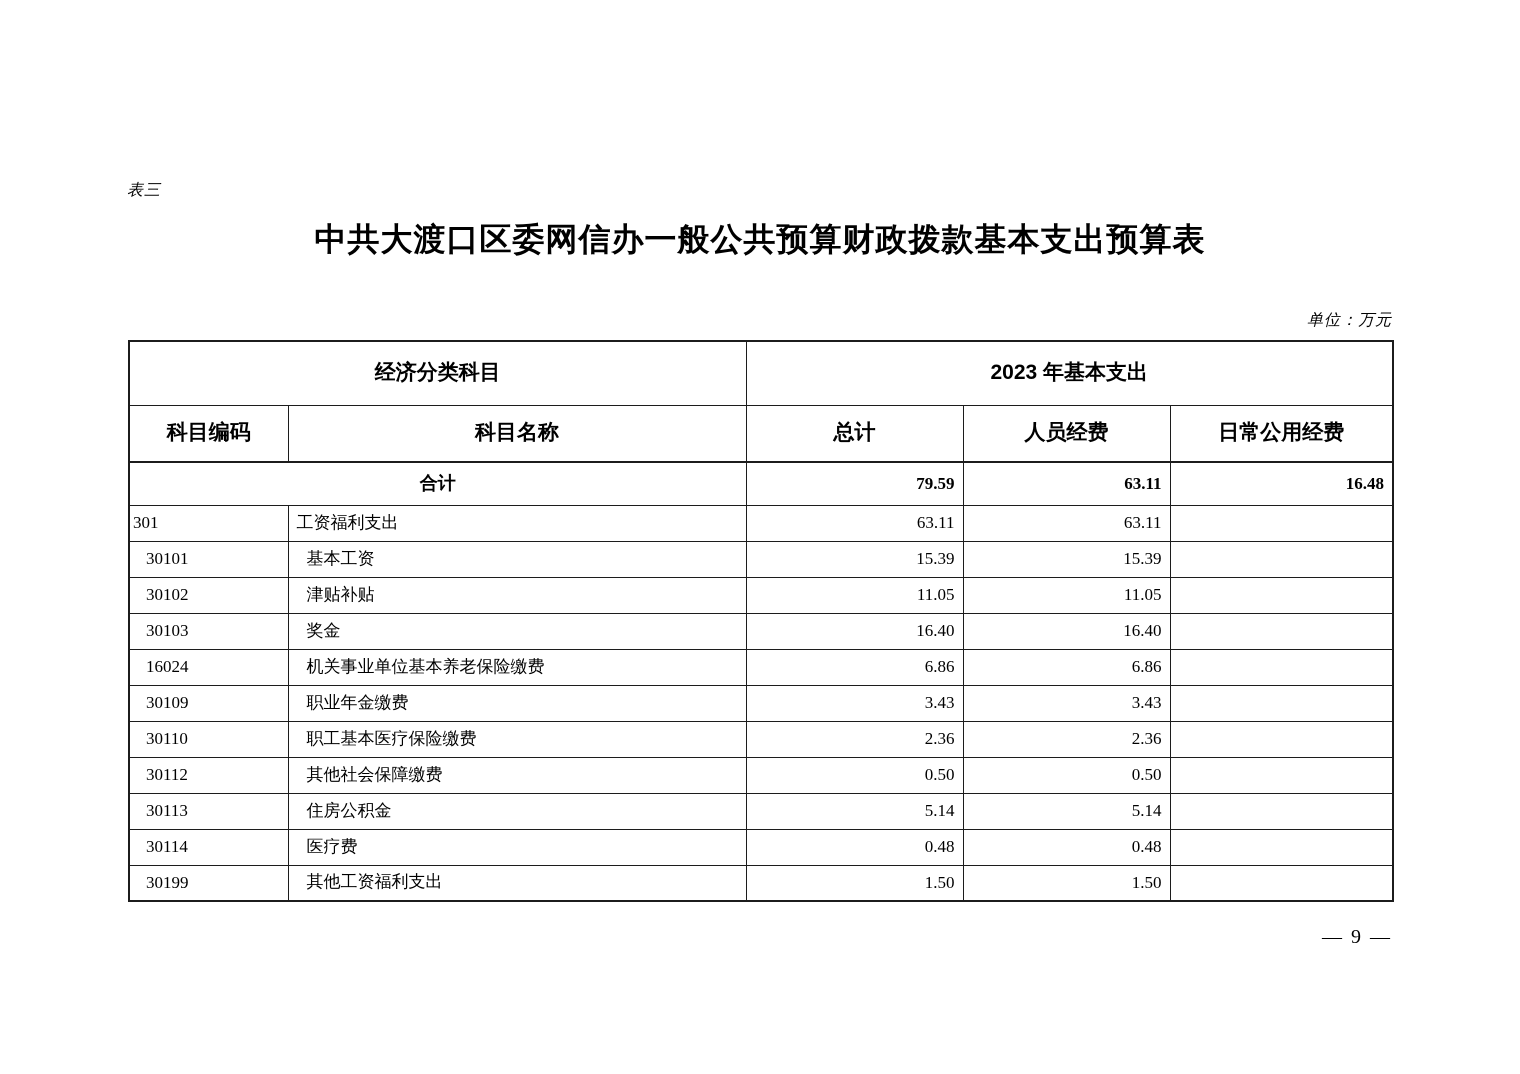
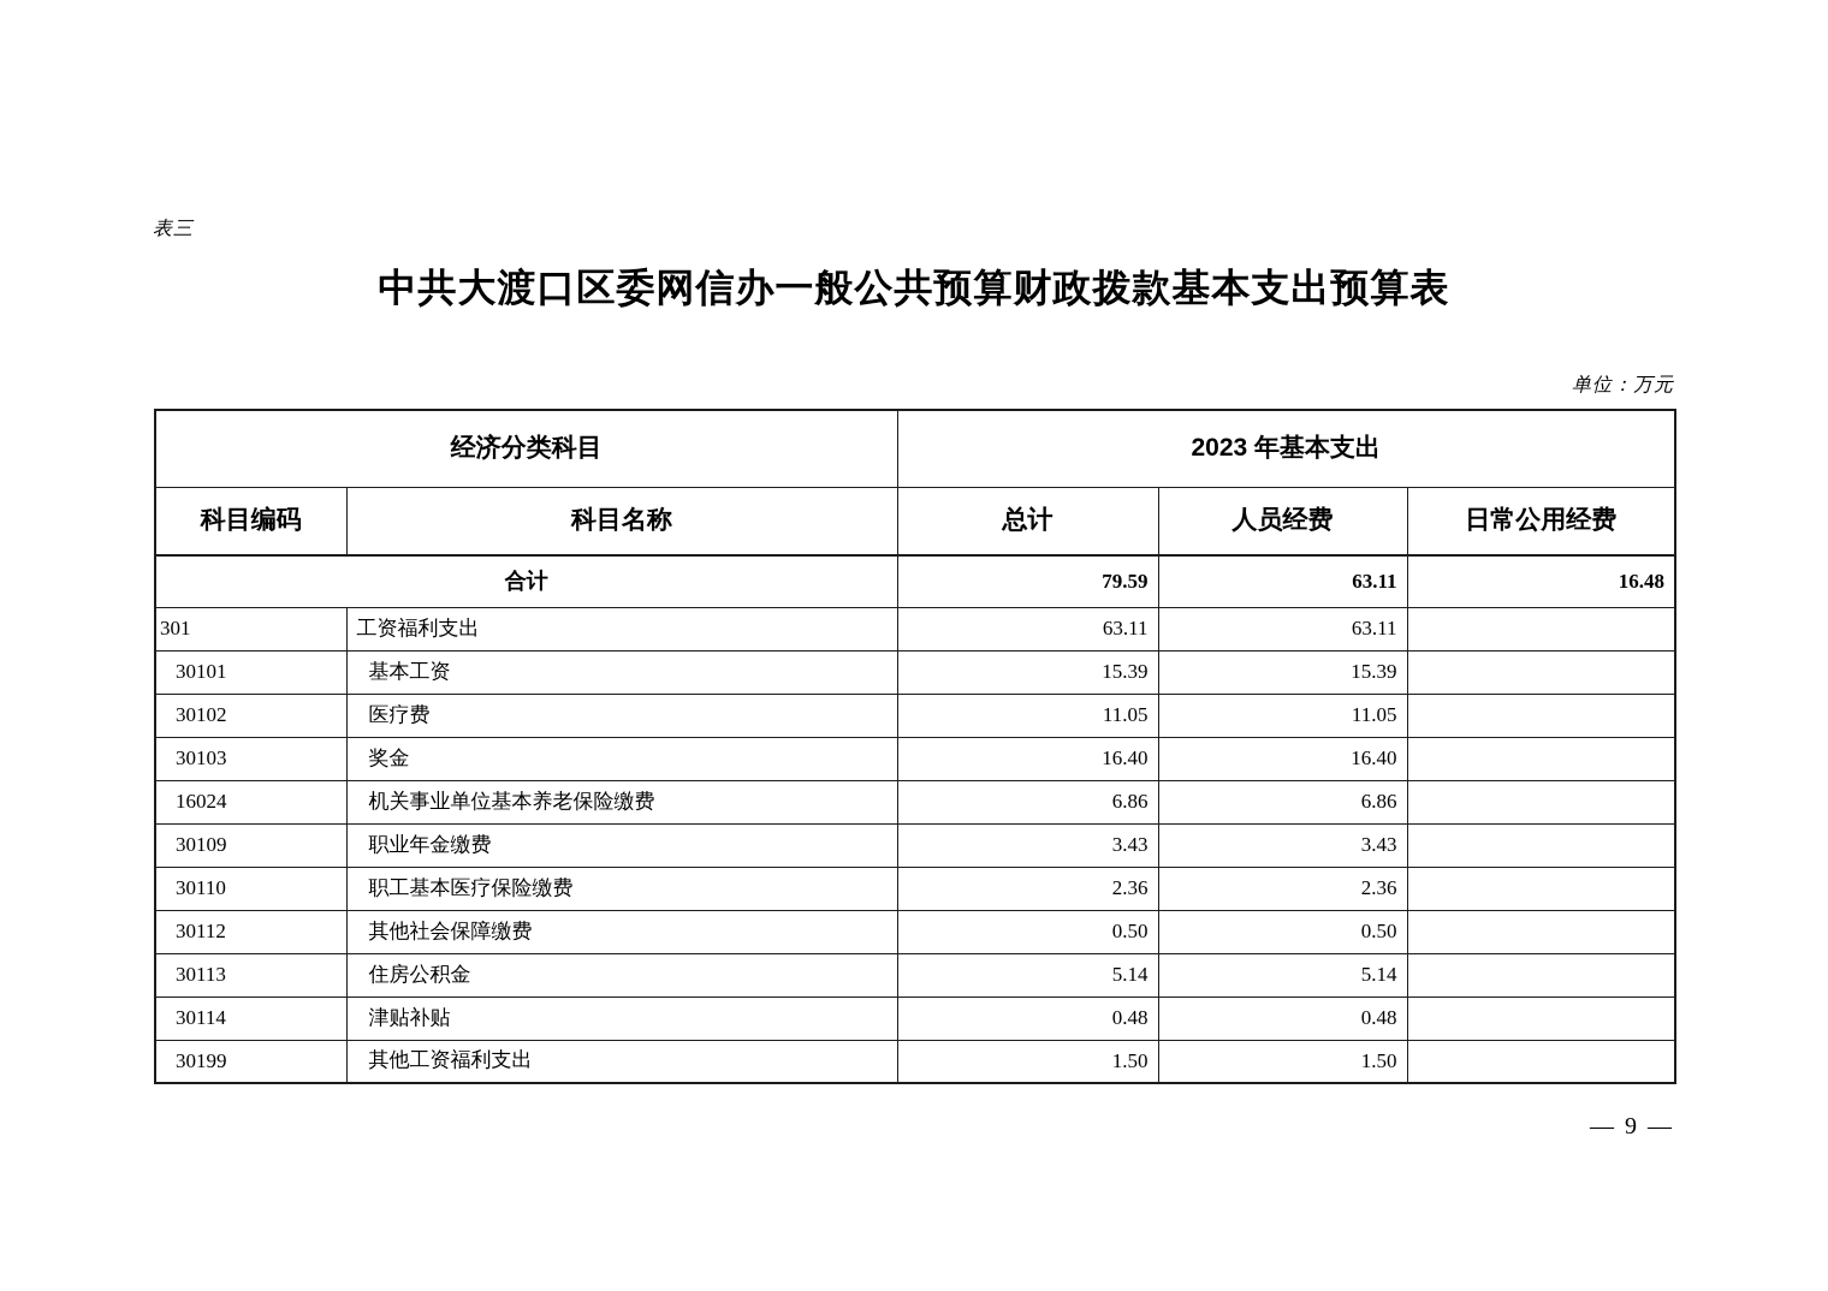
  表三
  中共大渡口区委网信办一般公共预算财政拨款基本支出预算表
  单位：万元
  经济分类科目	2023 年基本支出
  科目编码	科目名称	总计	人员经费	日常公用经费
  合计	79.59	63.11	16.48
  301	工资福利支出	63.11	63.11
  30101	基本工资	15.39	15.39
- 30102	津贴补贴	11.05	11.05
+ 30102	医疗费	11.05	11.05
  30103	奖金	16.40	16.40
  16024	机关事业单位基本养老保险缴费	6.86	6.86
  30109	职业年金缴费	3.43	3.43
  30110	职工基本医疗保险缴费	2.36	2.36
  30112	其他社会保障缴费	0.50	0.50
  30113	住房公积金	5.14	5.14
- 30114	医疗费	0.48	0.48
+ 30114	津贴补贴	0.48	0.48
  30199	其他工资福利支出	1.50	1.50
  — 9 —
